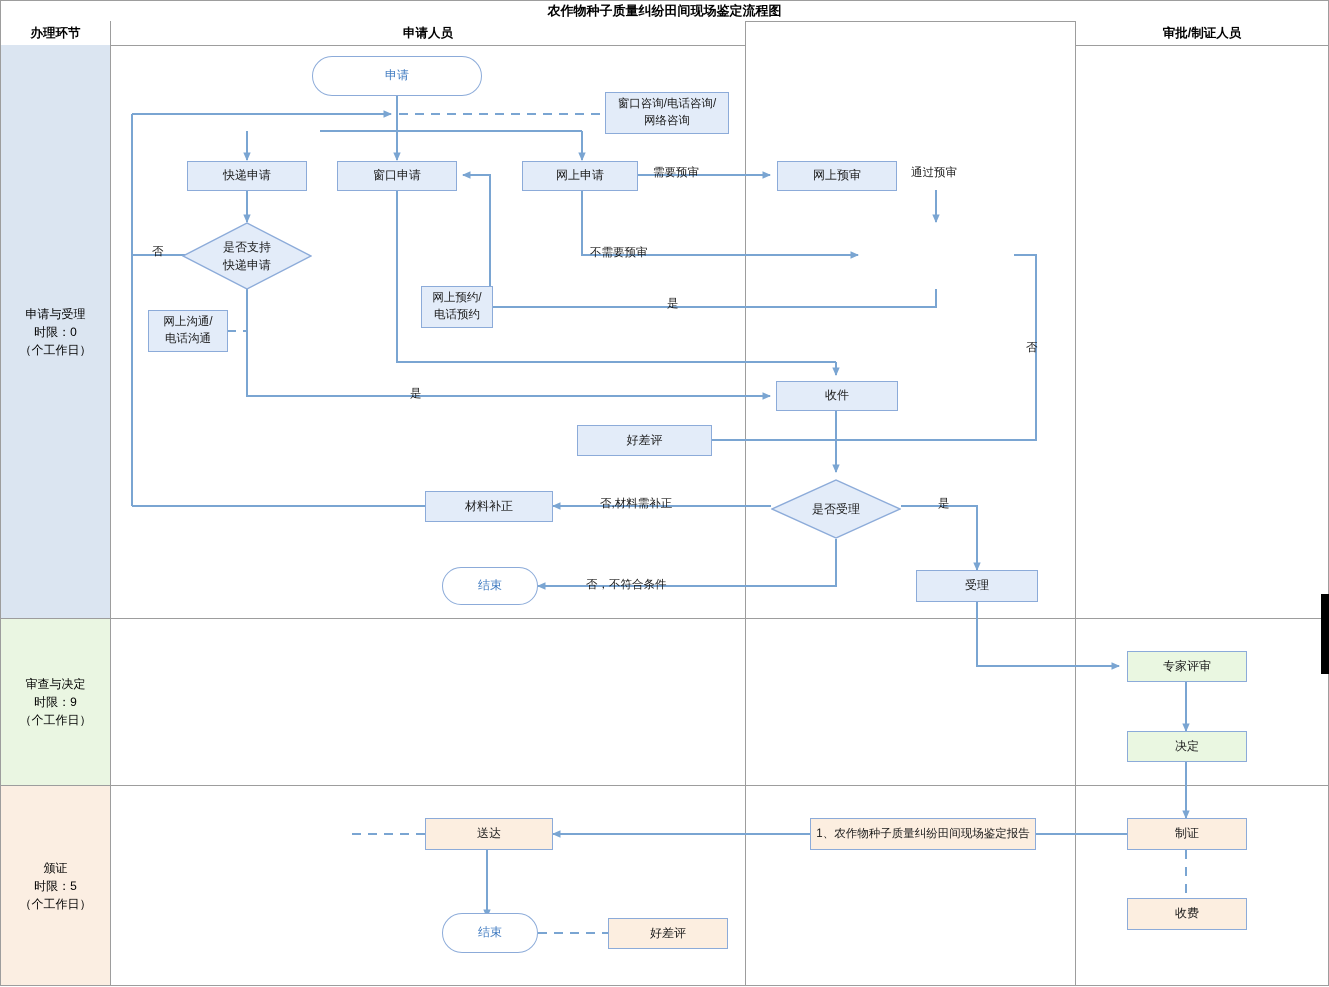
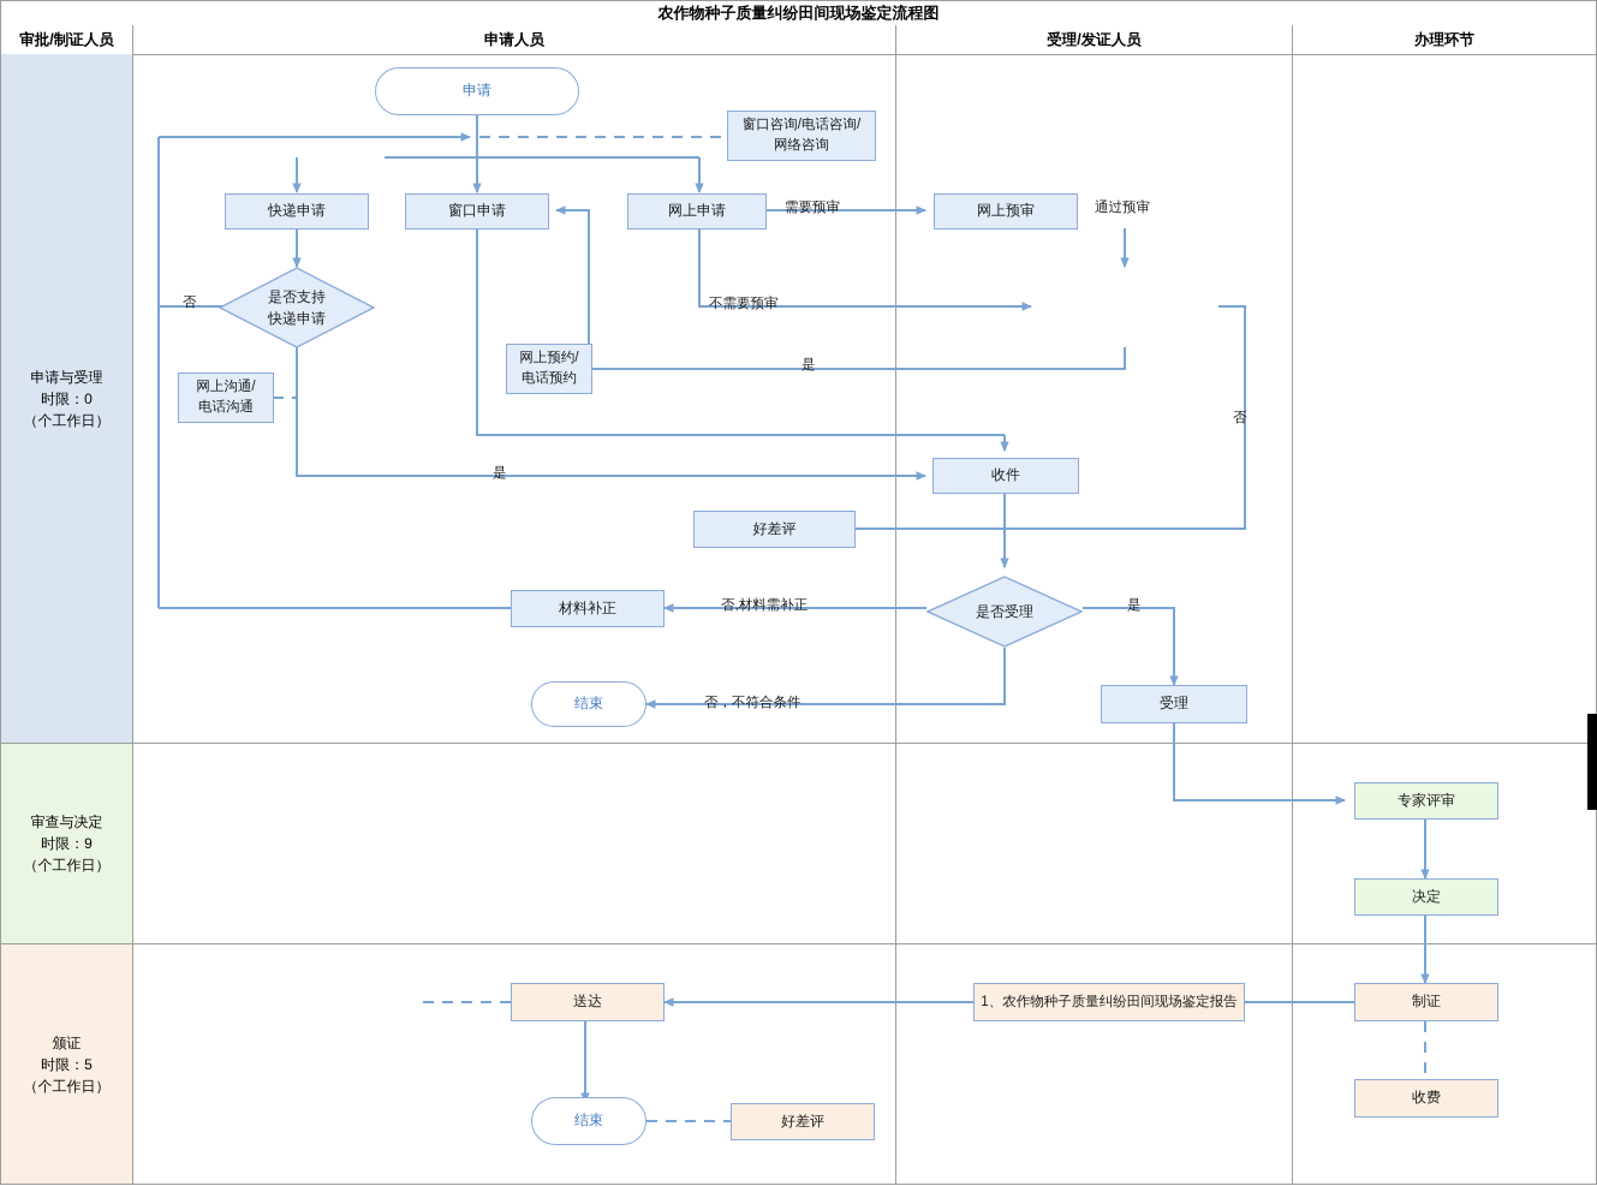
  农作物种子质量纠纷田间现场鉴定流程图
- 办理环节
+ 审批/制证人员
  申请人员
+ 受理/发证人员
- 审批/制证人员
+ 办理环节
  申请与受理
  时限：0
  （个工作日）
  审查与决定
  时限：9
  （个工作日）
  颁证
  时限：5
  （个工作日）
  申请
  窗口咨询/电话咨询/
  网络咨询
  快递申请
  窗口申请
  网上申请
  网上预审
  是否支持
  快递申请
  网上沟通/
  电话沟通
  网上预约/
  电话预约
  收件
  好差评
  是否受理
  材料补正
  结束
  受理
  专家评审
  决定
  制证
  收费
  1、农作物种子质量纠纷田间现场鉴定报告
  送达
  结束
  好差评
  需要预审
  不需要预审
  通过预审
  否
  是
  是
  否
  是
  否,材料需补正
  否，不符合条件
